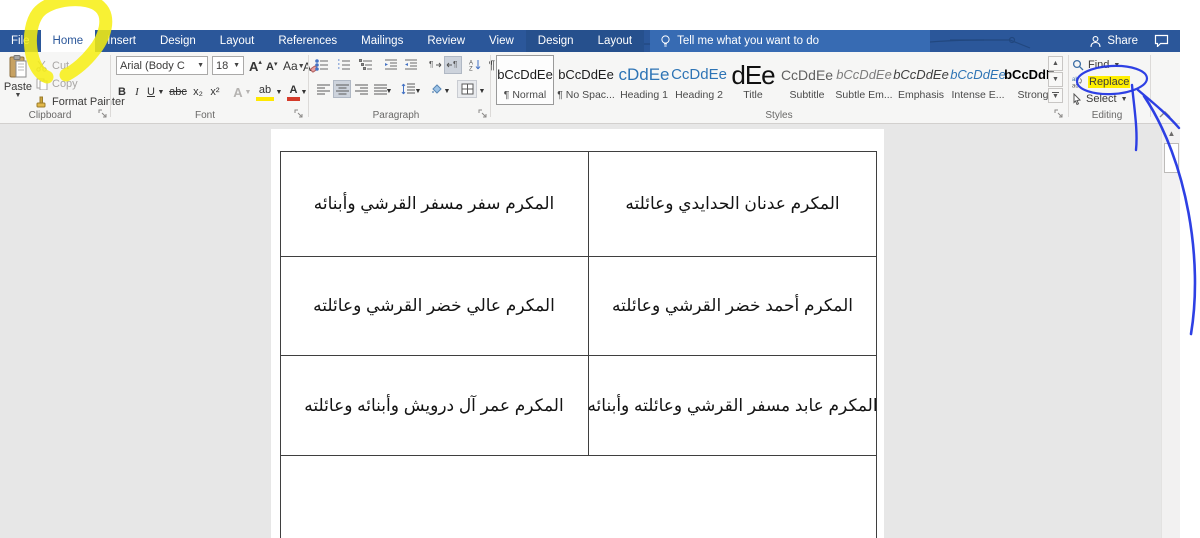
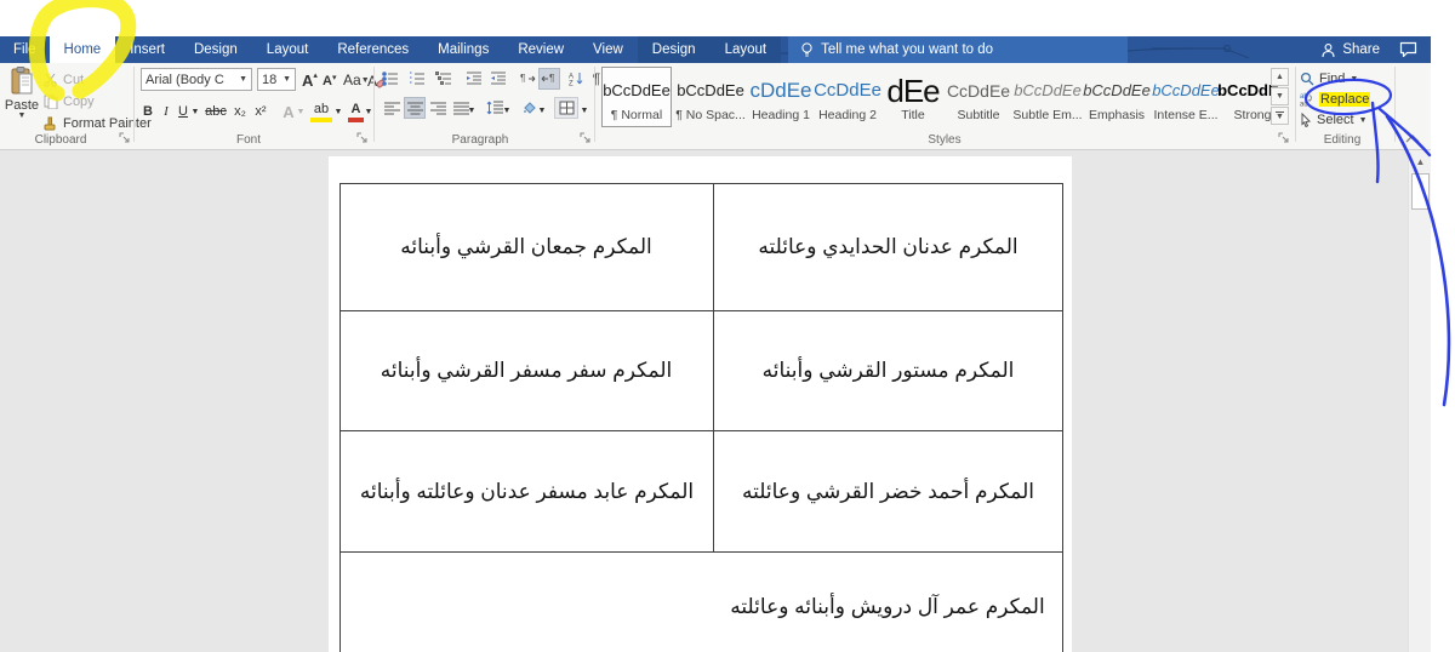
  File
  Home
  Insert
  Design
  Layout
  References
  Mailings
  Review
  View
  Design
  Layout
  Tell me what you want to do
  Share
  Paste
  Cut
  Copy
  Format Painter
  Clipboard
  Arial (Body C
  18
  A
  A
  Aa
  A
  B
  I
  U
  abc
  x₂
  x²
  A
  ab
  A
  Font
  ¶
  ¶
  ¶
  Paragraph
  bCcDdEe
  ¶ Normal
  bCcDdEe
  ¶ No Spac...
  cDdEe
  Heading 1
  CcDdEe
  Heading 2
  dEe
  Title
  CcDdEe
  Subtitle
  bCcDdEe
  Subtle Em...
  bCcDdEe
  Emphasis
  bCcDdEe
  Intense E...
  bCcDd
  Strong
  Styles
  Find
  Replace
  Select
  Editing
  المكرم عدنان الحدايدي وعائلته
+ المكرم جمعان القرشي وأبنائه
+ المكرم مستور القرشي وأبنائه
  المكرم سفر مسفر القرشي وأبنائه
  المكرم أحمد خضر القرشي وعائلته
- المكرم عالي خضر القرشي وعائلته
- المكرم عابد مسفر القرشي وعائلته وأبنائه
+ المكرم عابد مسفر عدنان وعائلته وأبنائه
  المكرم عمر آل درويش وأبنائه وعائلته
  ▲
